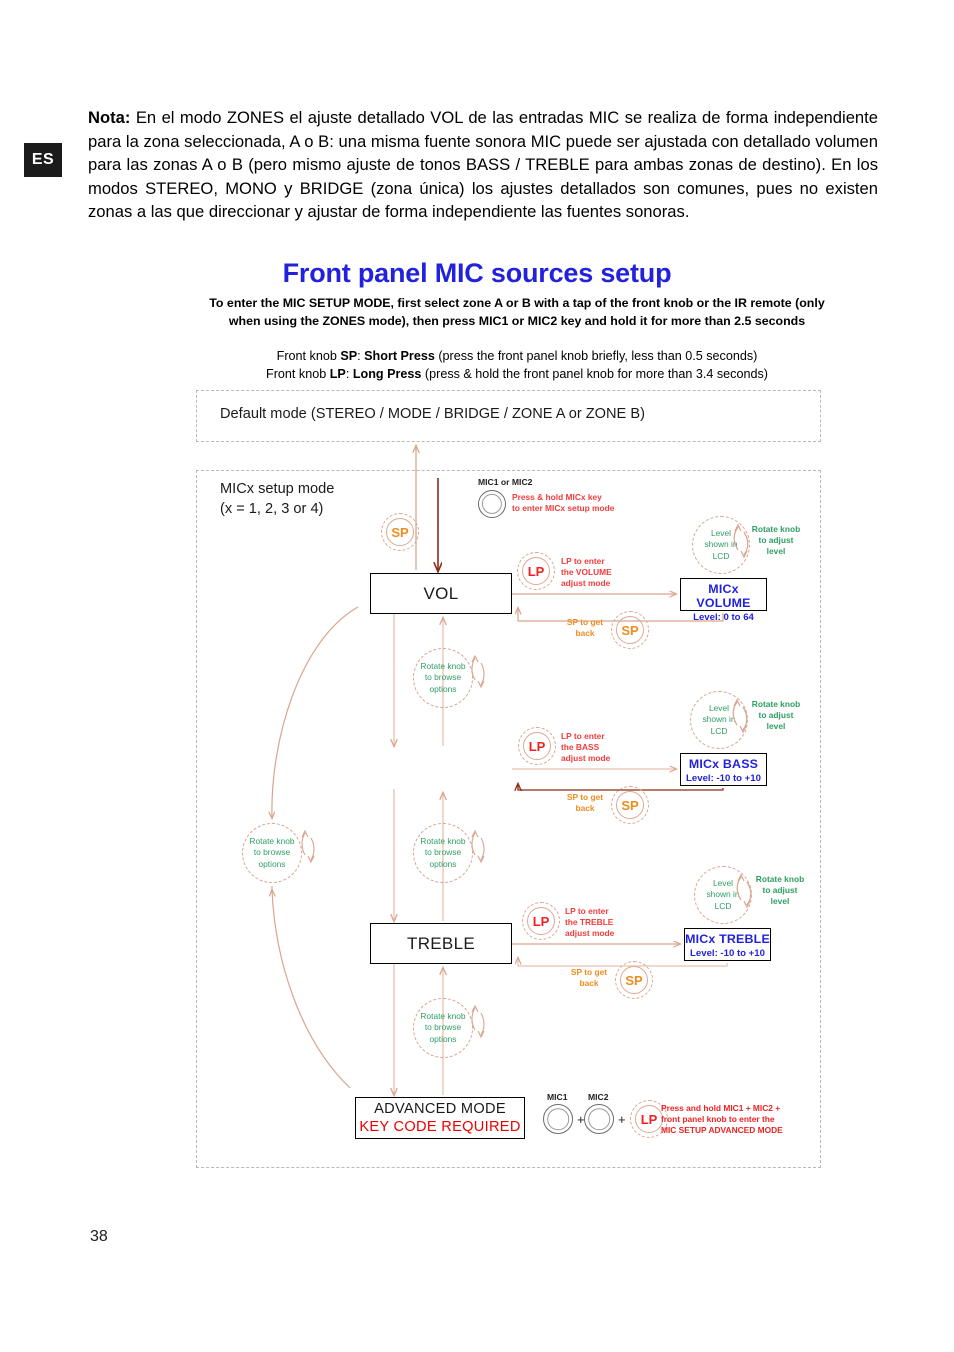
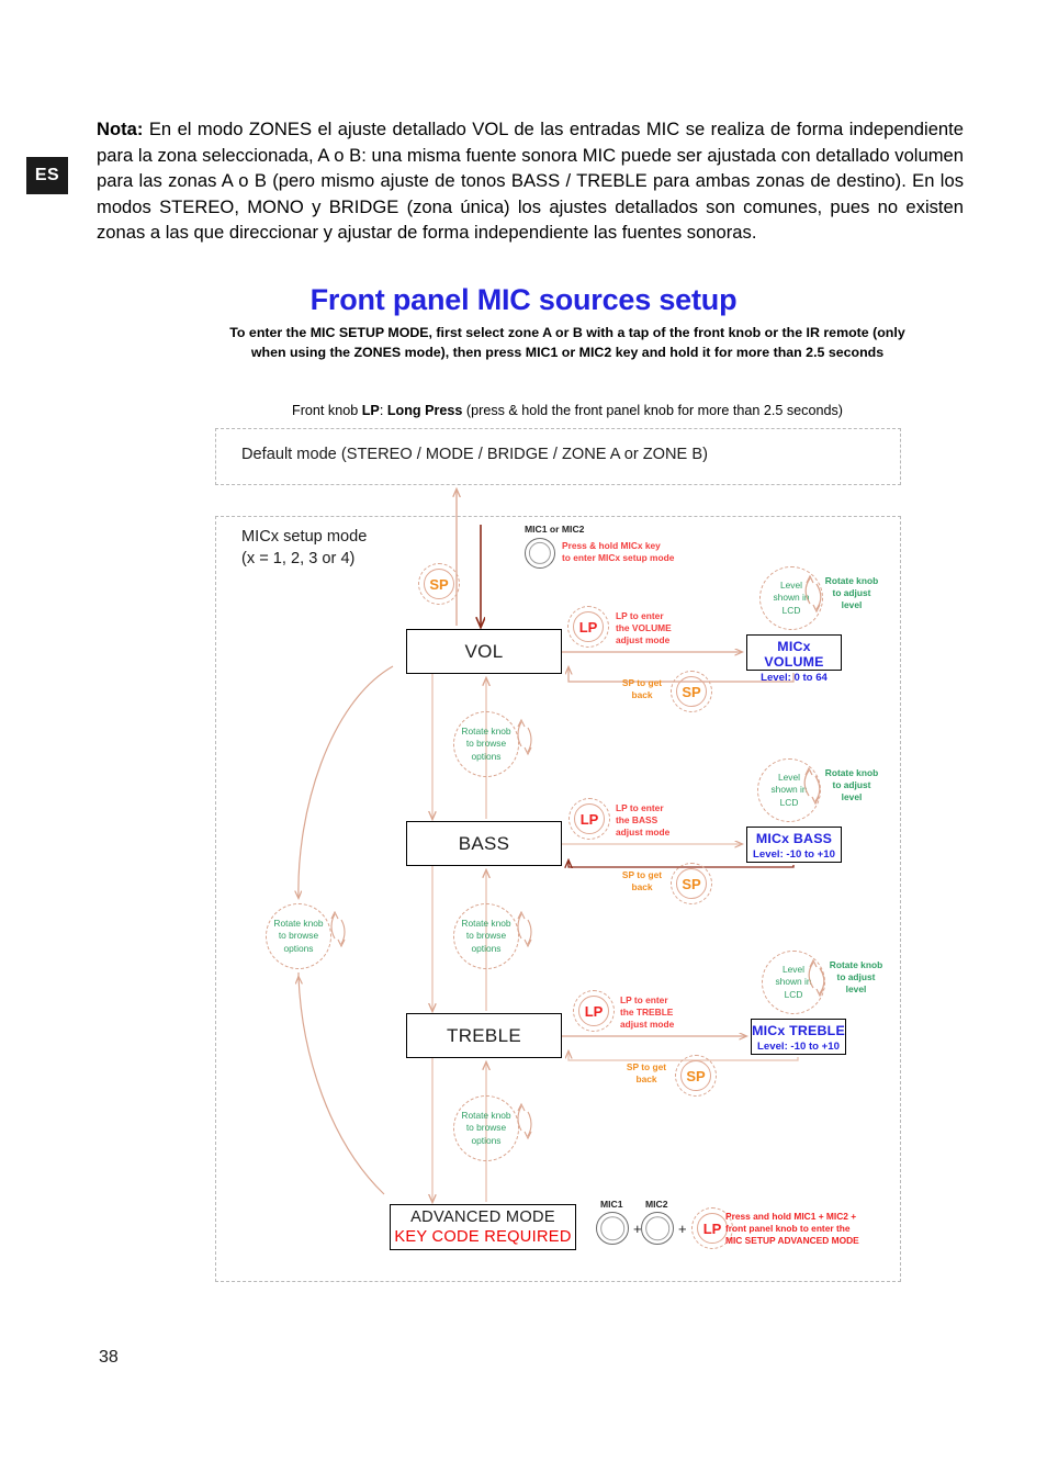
  ES
  Nota: En el modo ZONES el ajuste detallado VOL de las entradas MIC se realiza de forma independiente para la zona seleccionada, A o B: una misma fuente sonora MIC puede ser ajustada con detallado volumen para las zonas A o B (pero mismo ajuste de tonos BASS / TREBLE para ambas zonas de destino). En los modos STEREO, MONO y BRIDGE (zona única) los ajustes detallados son comunes, pues no existen zonas a las que direccionar y ajustar de forma independiente las fuentes sonoras.
  Front panel MIC sources setup
  To enter the MIC SETUP MODE, first select zone A or B with a tap of the front knob or the IR remote (only when using the ZONES mode), then press MIC1 or MIC2 key and hold it for more than 2.5 seconds
- Front knob SP: Short Press (press the front panel knob briefly, less than 0.5 seconds)
- Front knob LP: Long Press (press & hold the front panel knob for more than 3.4 seconds)
+ Front knob LP: Long Press (press & hold the front panel knob for more than 2.5 seconds)
  Default mode (STEREO / MODE / BRIDGE / ZONE A or ZONE B)
  MICx setup mode
  (x = 1, 2, 3 or 4)
  MIC1 or MIC2
  Press & hold MICx key
  to enter MICx setup mode
  SP
  VOL
  LP
  LP to enter
  the VOLUME
  adjust mode
  SP
  SP to get
  back
  Level
  shown i
  LCD
  Rotate knob
  to adjust
  level
  MICx VOLUME
  Level: 0 to 64
  Rotate knob
  to browse
  options
+ BASS
  LP
  LP to enter
  the BASS
  adjust mode
  SP
  SP to get
  back
  Level
  shown in
  LCD
  Rotate knob
  to adjust
  level
  MICx BASS
  Level: -10 to +10
  Rotate knob
  to browse
  options
  Rotate knob
  to browse
  options
  TREBLE
  LP
  LP to enter
  the TREBLE
  adjust mode
  SP
  SP to get
  back
  Level
  shown in
  LCD
  Rotate knob
  to adjust
  level
  MICx TREBLE
  Level: -10 to +10
  Rotate knob
  to browse
  options
  ADVANCED MODE
  KEY CODE REQUIRED
  MIC1
  +
  MIC2
  +
  LP
  Press and hold MIC1 + MIC2 +
  front panel knob to enter the
  MIC SETUP ADVANCED MODE
  38
